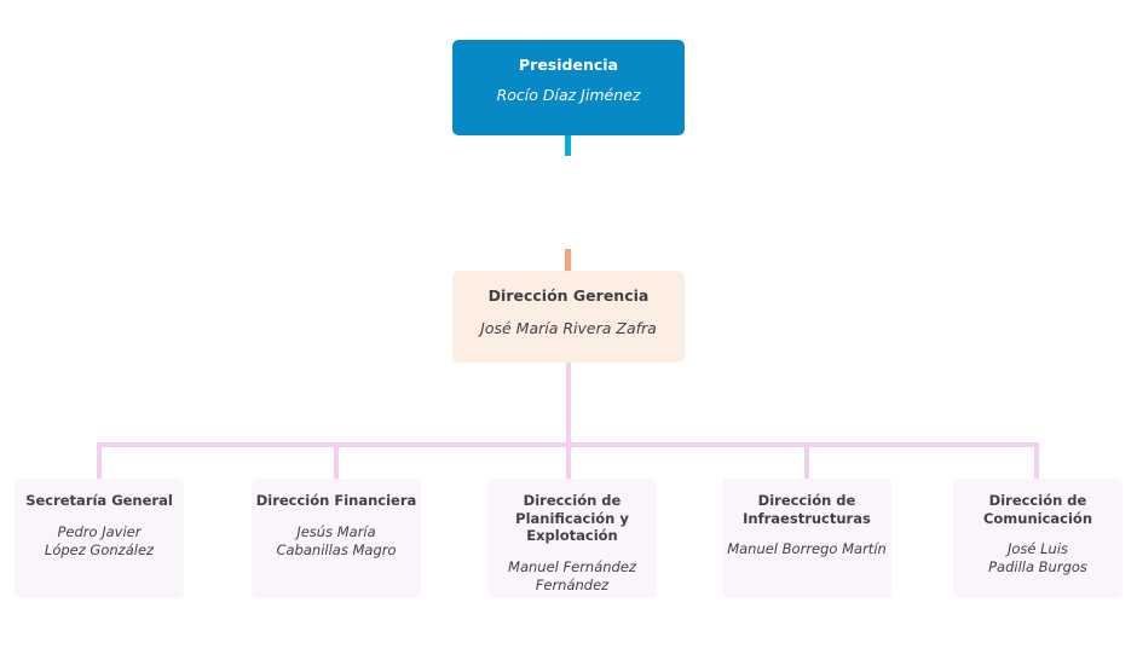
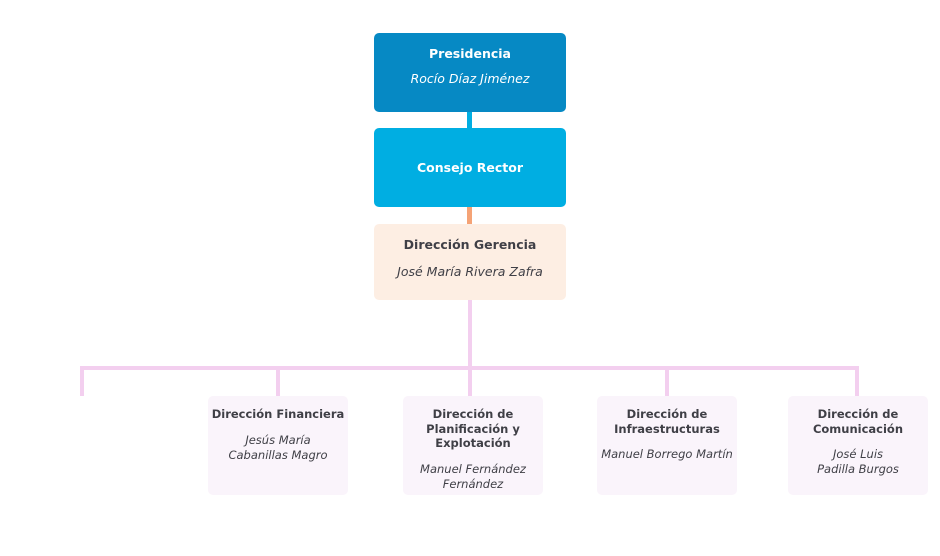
  Presidencia
  Rocío Díaz Jiménez
+ Consejo Rector
  Dirección Gerencia
  José María Rivera Zafra
- Secretaría General
- Pedro Javier
- López González
  Dirección Financiera
  Jesús María
  Cabanillas Magro
  Dirección de
  Planificación y
  Explotación
  Manuel Fernández
  Fernández
  Dirección de
  Infraestructuras
  Manuel Borrego Martín
  Dirección de
  Comunicación
  José Luis
  Padilla Burgos
